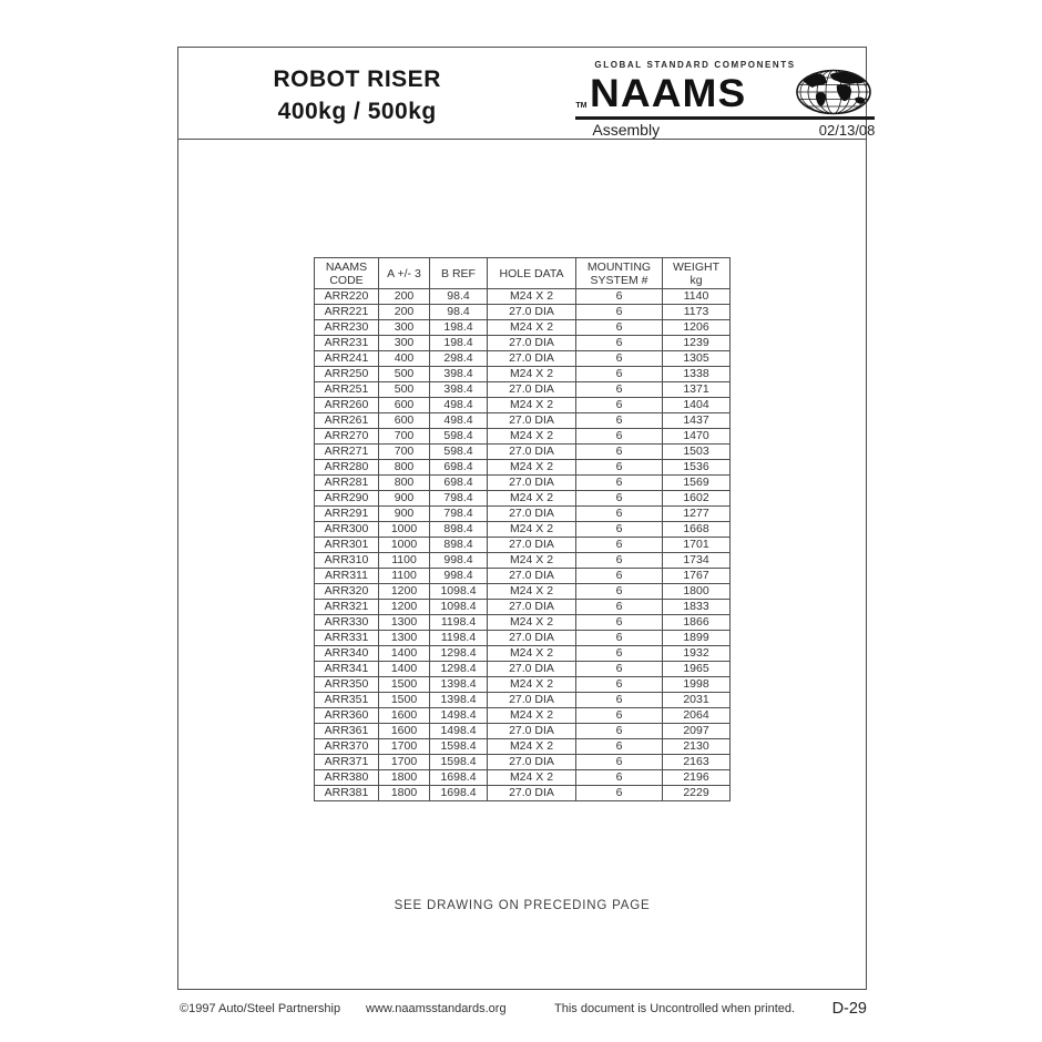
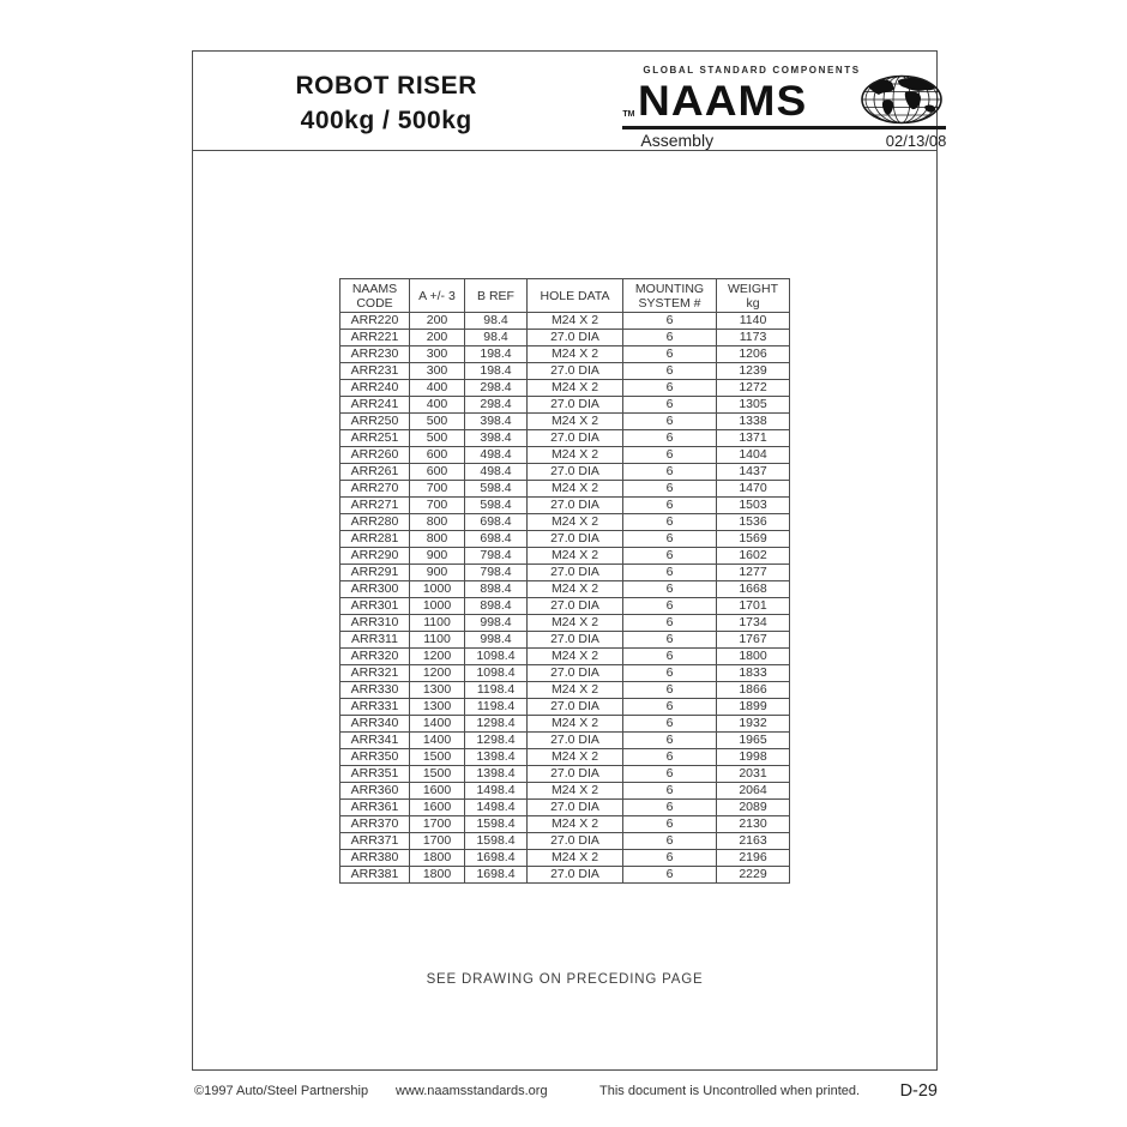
  ROBOT RISER
  400kg / 500kg
  GLOBAL STANDARD COMPONENTS
  NAAMS
  Assembly
  02/13/08
  NAAMSCODE	A +/- 3	B REF	HOLE DATA	MOUNTINGSYSTEM #	WEIGHTkg
  ARR220	200	98.4	M24 X 2	6	1140
  ARR221	200	98.4	27.0 DIA	6	1173
  ARR230	300	198.4	M24 X 2	6	1206
  ARR231	300	198.4	27.0 DIA	6	1239
+ ARR240	400	298.4	M24 X 2	6	1272
  ARR241	400	298.4	27.0 DIA	6	1305
  ARR250	500	398.4	M24 X 2	6	1338
  ARR251	500	398.4	27.0 DIA	6	1371
  ARR260	600	498.4	M24 X 2	6	1404
  ARR261	600	498.4	27.0 DIA	6	1437
  ARR270	700	598.4	M24 X 2	6	1470
  ARR271	700	598.4	27.0 DIA	6	1503
  ARR280	800	698.4	M24 X 2	6	1536
  ARR281	800	698.4	27.0 DIA	6	1569
  ARR290	900	798.4	M24 X 2	6	1602
  ARR291	900	798.4	27.0 DIA	6	1277
  ARR300	1000	898.4	M24 X 2	6	1668
  ARR301	1000	898.4	27.0 DIA	6	1701
  ARR310	1100	998.4	M24 X 2	6	1734
  ARR311	1100	998.4	27.0 DIA	6	1767
  ARR320	1200	1098.4	M24 X 2	6	1800
  ARR321	1200	1098.4	27.0 DIA	6	1833
  ARR330	1300	1198.4	M24 X 2	6	1866
  ARR331	1300	1198.4	27.0 DIA	6	1899
  ARR340	1400	1298.4	M24 X 2	6	1932
  ARR341	1400	1298.4	27.0 DIA	6	1965
  ARR350	1500	1398.4	M24 X 2	6	1998
  ARR351	1500	1398.4	27.0 DIA	6	2031
  ARR360	1600	1498.4	M24 X 2	6	2064
- ARR361	1600	1498.4	27.0 DIA	6	2097
+ ARR361	1600	1498.4	27.0 DIA	6	2089
  ARR370	1700	1598.4	M24 X 2	6	2130
  ARR371	1700	1598.4	27.0 DIA	6	2163
  ARR380	1800	1698.4	M24 X 2	6	2196
  ARR381	1800	1698.4	27.0 DIA	6	2229
  SEE DRAWING ON PRECEDING PAGE
  ©1997 Auto/Steel Partnership
  www.naamsstandards.org
  This document is Uncontrolled when printed.
  D-29
